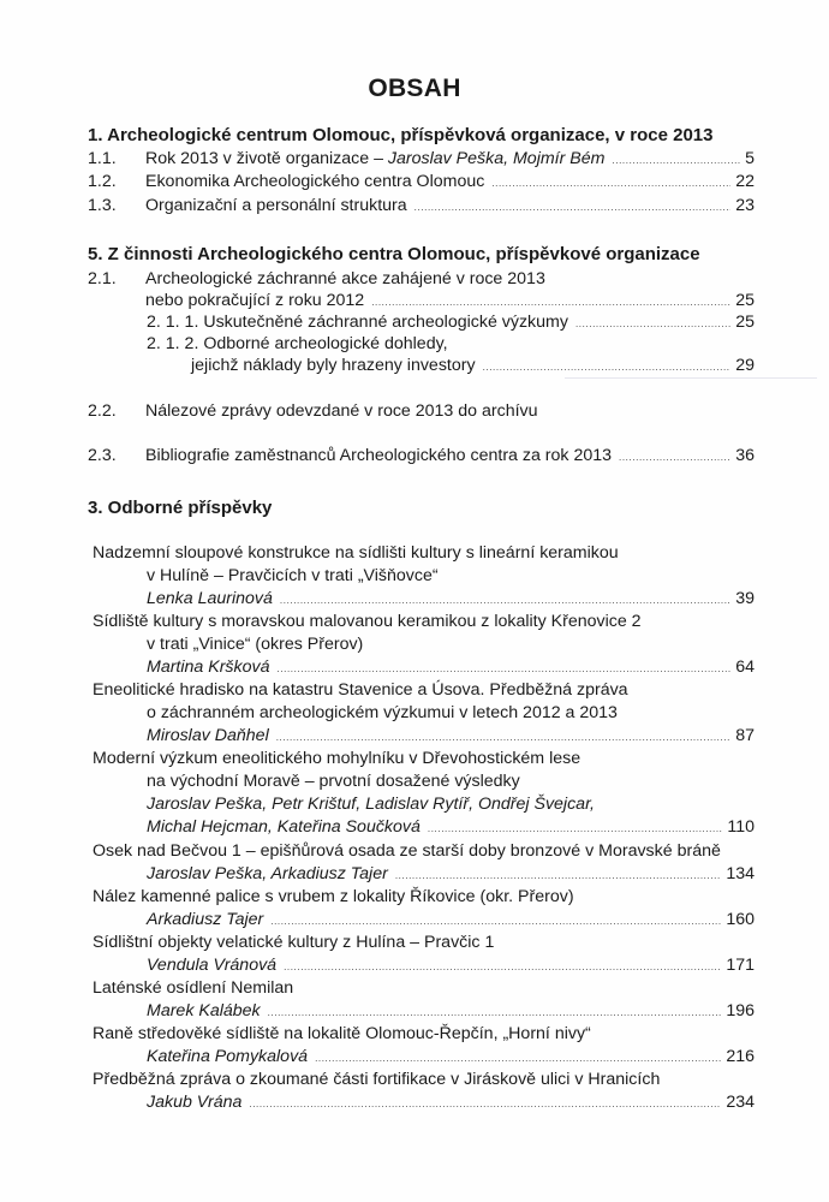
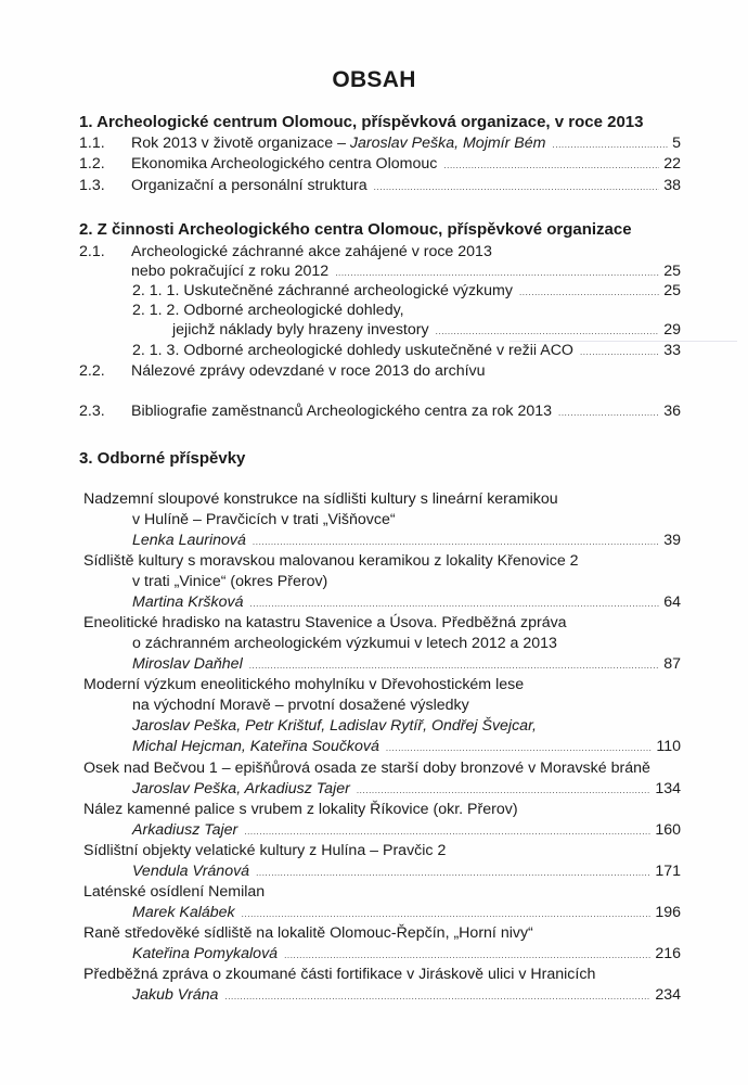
  OBSAH
  1. Archeologické centrum Olomouc, příspěvková organizace, v roce 2013
  1.1.
  Rok 2013 v životě organizace – Jaroslav Peška, Mojmír Bém
  5
  1.2.
  Ekonomika Archeologického centra Olomouc
  22
  1.3.
  Organizační a personální struktura
- 23
+ 38
- 5. Z činnosti Archeologického centra Olomouc, příspěvkové organizace
+ 2. Z činnosti Archeologického centra Olomouc, příspěvkové organizace
  2.1.
  Archeologické záchranné akce zahájené v roce 2013
  nebo pokračující z roku 2012
  25
  2. 1. 1. Uskutečněné záchranné archeologické výzkumy
  25
  2. 1. 2. Odborné archeologické dohledy,
  jejichž náklady byly hrazeny investory
  29
+ 2. 1. 3. Odborné archeologické dohledy uskutečněné v režii ACO
+ 33
  2.2.
  Nálezové zprávy odevzdané v roce 2013 do archívu
  2.3.
  Bibliografie zaměstnanců Archeologického centra za rok 2013
  36
  3. Odborné příspěvky
  Nadzemní sloupové konstrukce na sídlišti kultury s lineární keramikou
  v Hulíně – Pravčicích v trati „Višňovce“
  Lenka Laurinová
  39
  Sídliště kultury s moravskou malovanou keramikou z lokality Křenovice 2
  v trati „Vinice“ (okres Přerov)
  Martina Kršková
  64
  Eneolitické hradisko na katastru Stavenice a Úsova. Předběžná zpráva
  o záchranném archeologickém výzkumui v letech 2012 a 2013
  Miroslav Daňhel
  87
  Moderní výzkum eneolitického mohylníku v Dřevohostickém lese
  na východní Moravě – prvotní dosažené výsledky
  Jaroslav Peška, Petr Krištuf, Ladislav Rytíř, Ondřej Švejcar,
  Michal Hejcman, Kateřina Součková
  110
  Osek nad Bečvou 1 – epišňůrová osada ze starší doby bronzové v Moravské bráně
  Jaroslav Peška, Arkadiusz Tajer
  134
  Nález kamenné palice s vrubem z lokality Říkovice (okr. Přerov)
  Arkadiusz Tajer
  160
- Sídlištní objekty velatické kultury z Hulína – Pravčic 1
+ Sídlištní objekty velatické kultury z Hulína – Pravčic 2
  Vendula Vránová
  171
  Laténské osídlení Nemilan
  Marek Kalábek
  196
  Raně středověké sídliště na lokalitě Olomouc-Řepčín, „Horní nivy“
  Kateřina Pomykalová
  216
  Předběžná zpráva o zkoumané části fortifikace v Jiráskově ulici v Hranicích
  Jakub Vrána
  234
